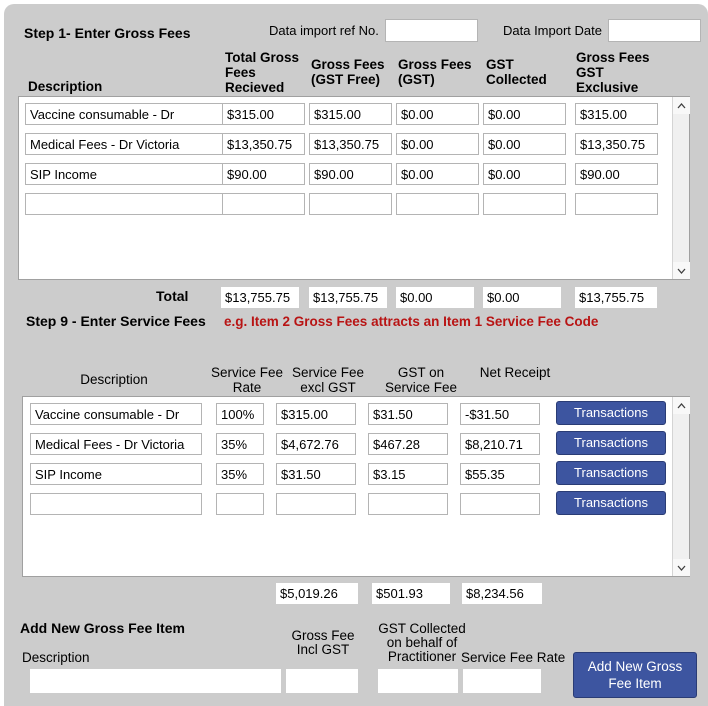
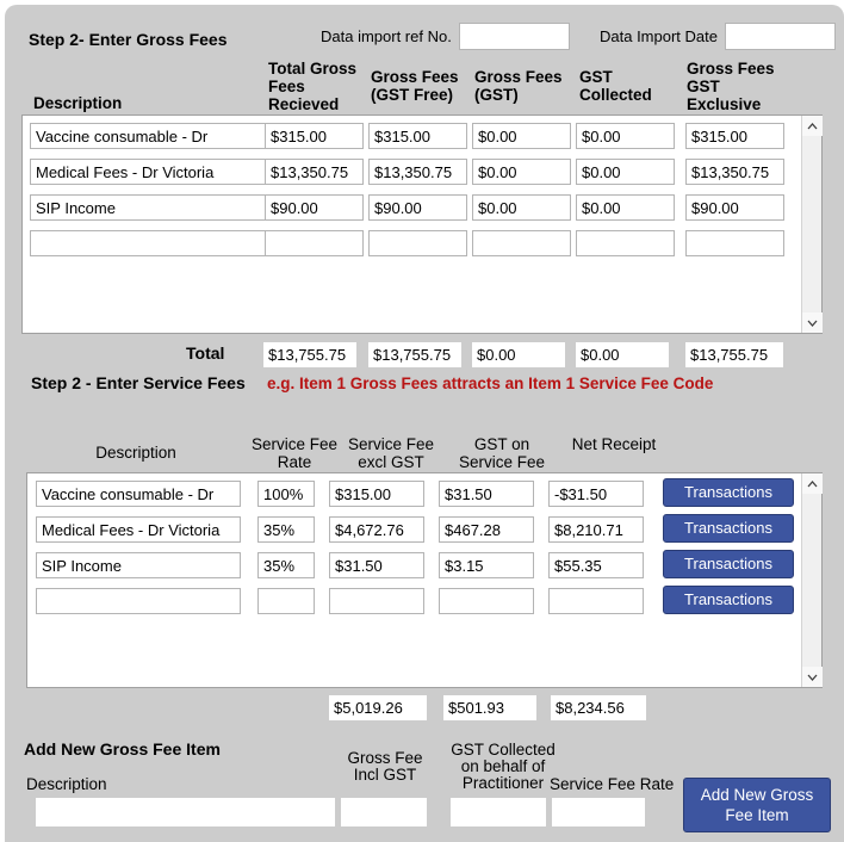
- Step 1- Enter Gross Fees
+ Step 2- Enter Gross Fees
  Data import ref No.
  Data Import Date
  Description
  Total Gross
  Fees
  Recieved
  Gross Fees
  (GST Free)
  Gross Fees
  (GST)
  GST
  Collected
  Gross Fees
  GST
  Exclusive
  Vaccine consumable - Dr
  $315.00
  $315.00
  $0.00
  $0.00
  $315.00
  Medical Fees - Dr Victoria
  $13,350.75
  $13,350.75
  $0.00
  $0.00
  $13,350.75
  SIP Income
  $90.00
  $90.00
  $0.00
  $0.00
  $90.00
  Total
  $13,755.75
  $13,755.75
  $0.00
  $0.00
  $13,755.75
- Step 9 - Enter Service Fees
+ Step 2 - Enter Service Fees
- e.g. Item 2 Gross Fees attracts an Item 1 Service Fee Code
+ e.g. Item 1 Gross Fees attracts an Item 1 Service Fee Code
  Description
  Service Fee
  Rate
  Service Fee
  excl GST
  GST on
  Service Fee
  Net Receipt
  Vaccine consumable - Dr
  100%
  $315.00
  $31.50
  -$31.50
  Transactions
  Medical Fees - Dr Victoria
  35%
  $4,672.76
  $467.28
  $8,210.71
  Transactions
  SIP Income
  35%
  $31.50
  $3.15
  $55.35
  Transactions
  Transactions
  $5,019.26
  $501.93
  $8,234.56
  Add New Gross Fee Item
  Description
  Gross Fee
  Incl GST
  GST Collected
  on behalf of
  Practitioner
  Service Fee Rate
  Add New Gross
  Fee Item
